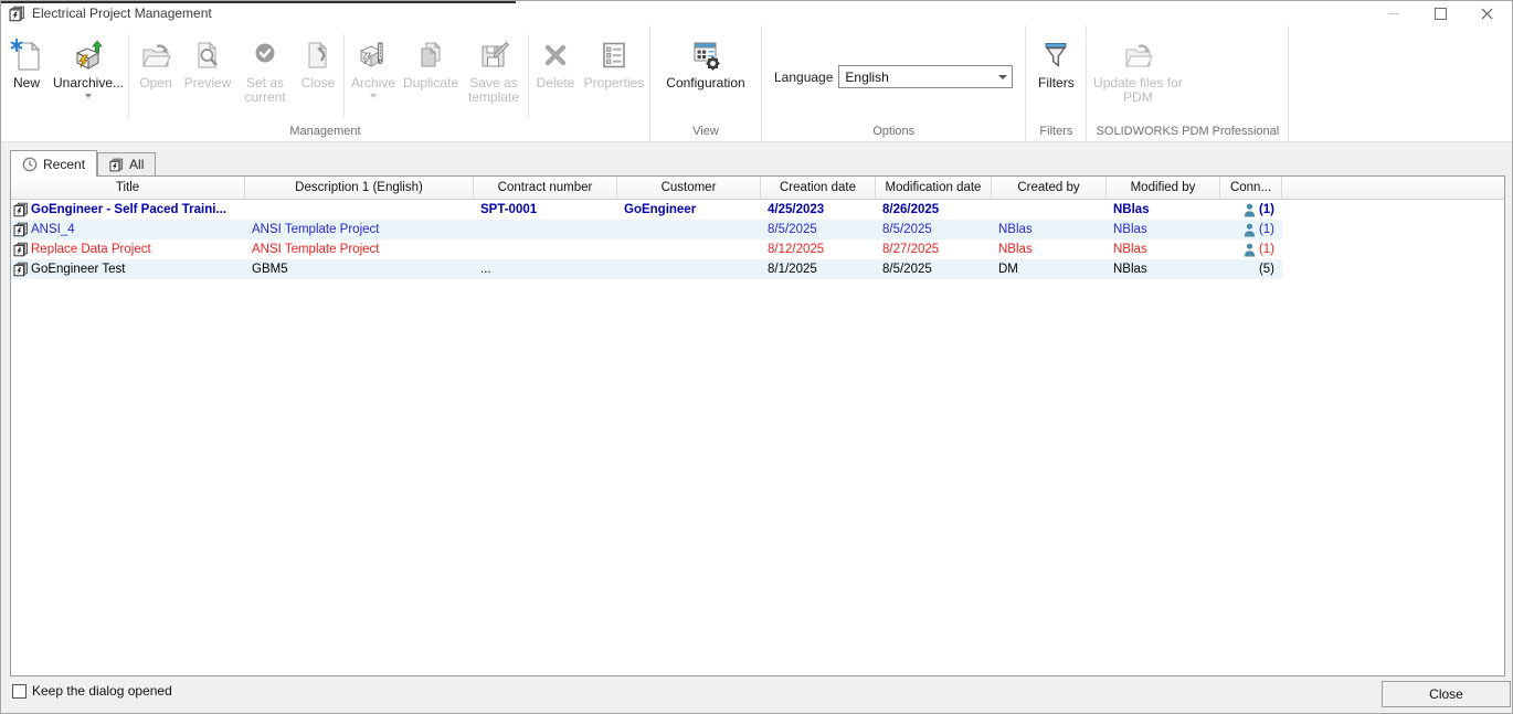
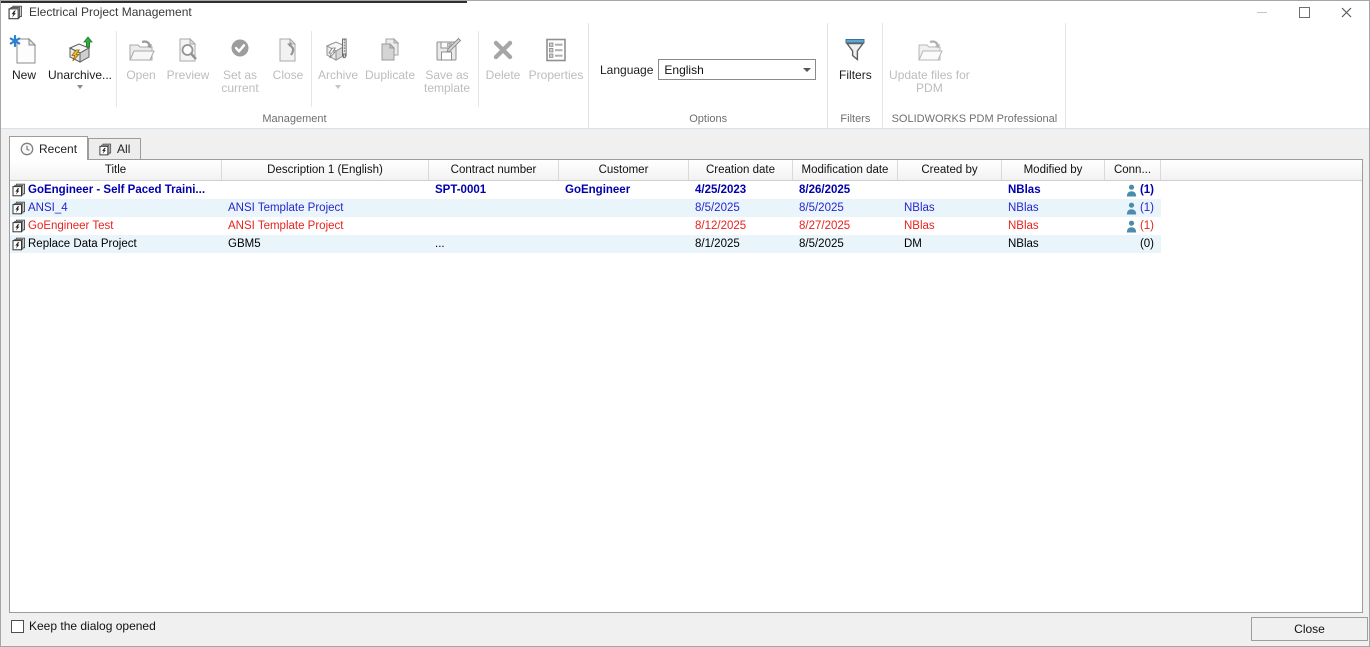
  Electrical Project Management
  New
  Unarchive...
  Open
  Preview
  Set as current
  Close
  Archive
  Duplicate
  Save as template
  Delete
  Properties
  Management
- Configuration
- View
  Language
  English
  Options
  Filters
  Filters
  Update files for PDM
  SOLIDWORKS PDM Professional
  Recent
  All
  Title
  Description 1 (English)
  Contract number
  Customer
  Creation date
  Modification date
  Created by
  Modified by
  Conn...
  GoEngineer - Self Paced Traini...
  SPT-0001
  GoEngineer
  4/25/2023
  8/26/2025
  NBlas
  (1)
  ANSI_4
  ANSI Template Project
  8/5/2025
  8/5/2025
  NBlas
  NBlas
  (1)
- Replace Data Project
+ GoEngineer Test
  ANSI Template Project
  8/12/2025
  8/27/2025
  NBlas
  NBlas
  (1)
- GoEngineer Test
+ Replace Data Project
  GBM5
  ...
  8/1/2025
  8/5/2025
  DM
  NBlas
- (5)
+ (0)
  Keep the dialog opened
  Close
